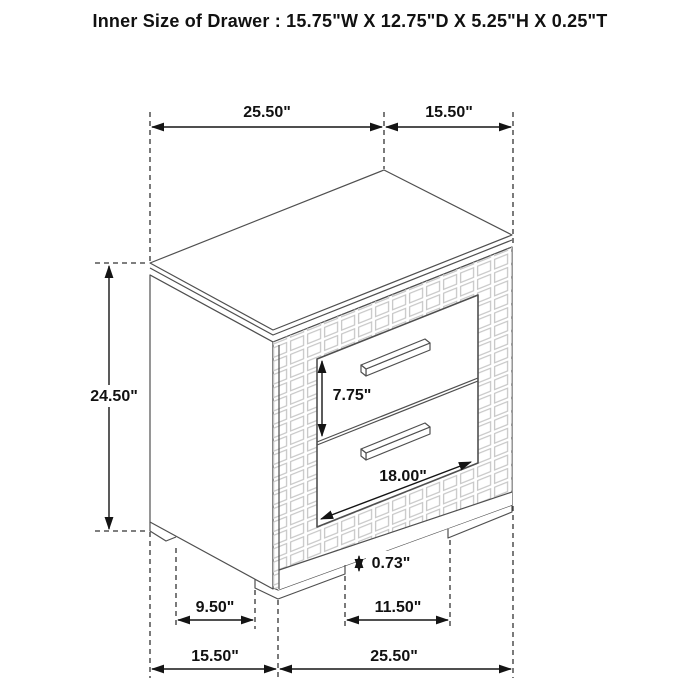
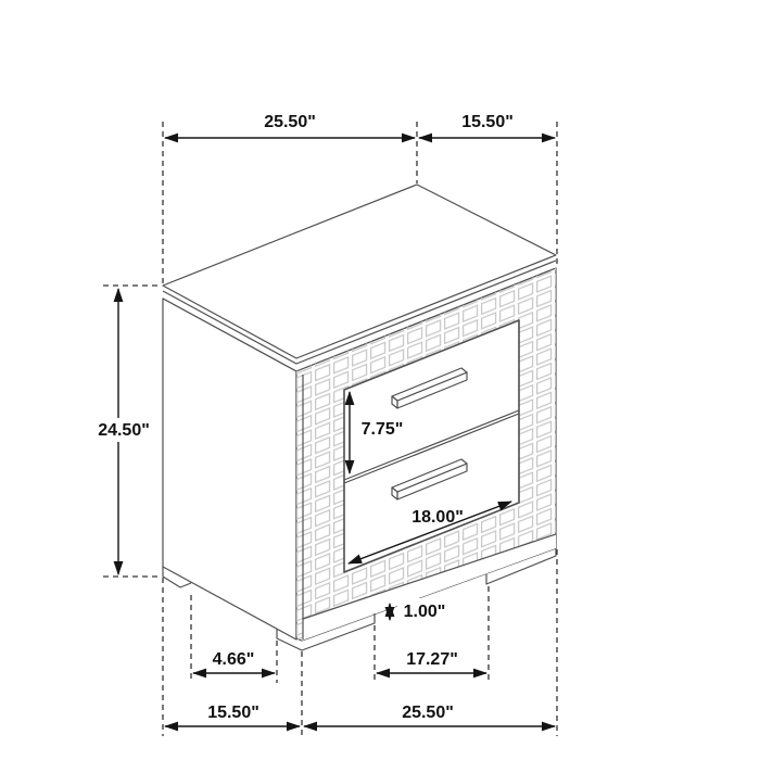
- Inner Size of Drawer : 15.75"W X 12.75"D X 5.25"H X 0.25"T
  25.50"
  15.50"
  24.50"
  7.75"
  18.00"
- 0.73"
+ 1.00"
- 9.50"
+ 4.66"
- 11.50"
+ 17.27"
  15.50"
  25.50"
